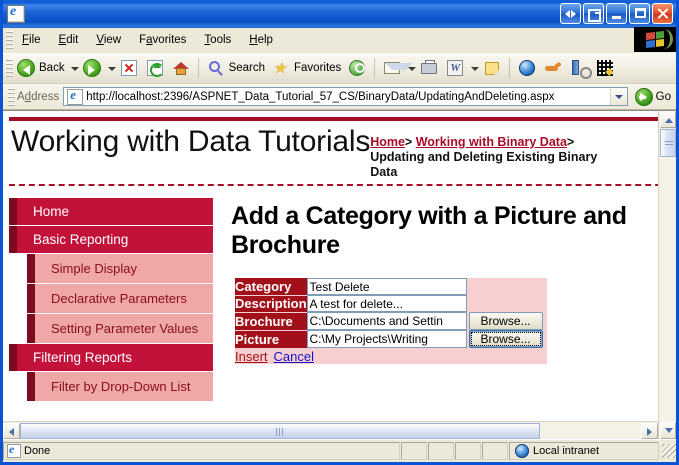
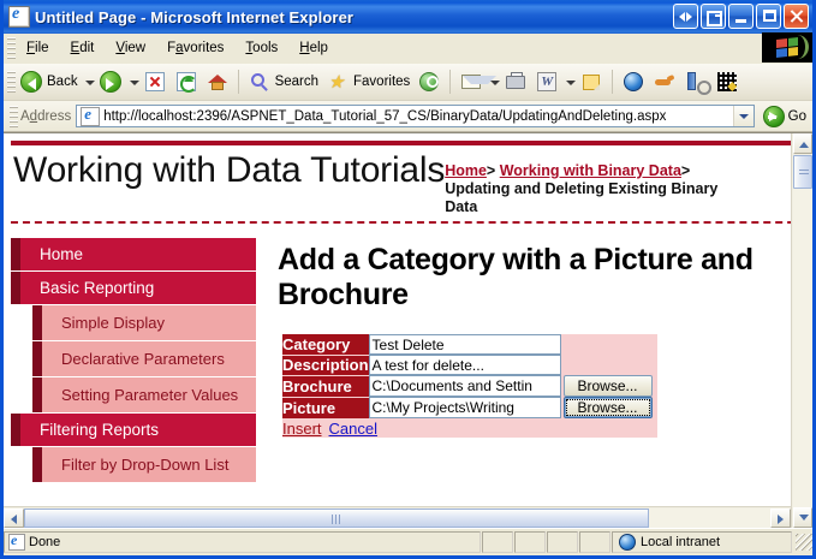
+ Untitled Page - Microsoft Internet Explorer
  File
  Edit
  View
  Favorites
  Tools
  Help
  Back
  Search
  ★
  Favorites
  W
  Address
  http://localhost:2396/ASPNET_Data_Tutorial_57_CS/BinaryData/UpdatingAndDeleting.aspx
  Go
  Working with Data Tutorials
  Home> Working with Binary Data> Updating and Deleting Existing Binary Data
  Home
  Basic Reporting
  Simple Display
  Declarative Parameters
  Setting Parameter Values
  Filtering Reports
  Filter by Drop-Down List
  Add a Category with a Picture and Brochure
  Category	Test Delete
  Description	A test for delete...
  Brochure	C:\Documents and Settin Browse...
  Picture	C:\My Projects\Writing Browse...
  Insert Cancel
  Done
  Local intranet
